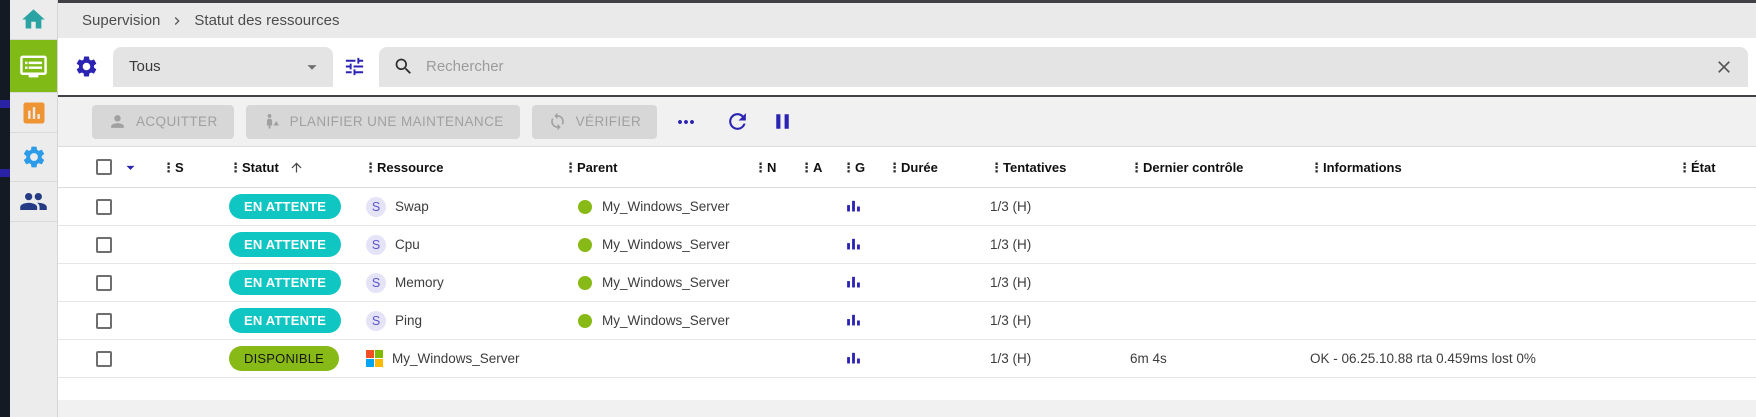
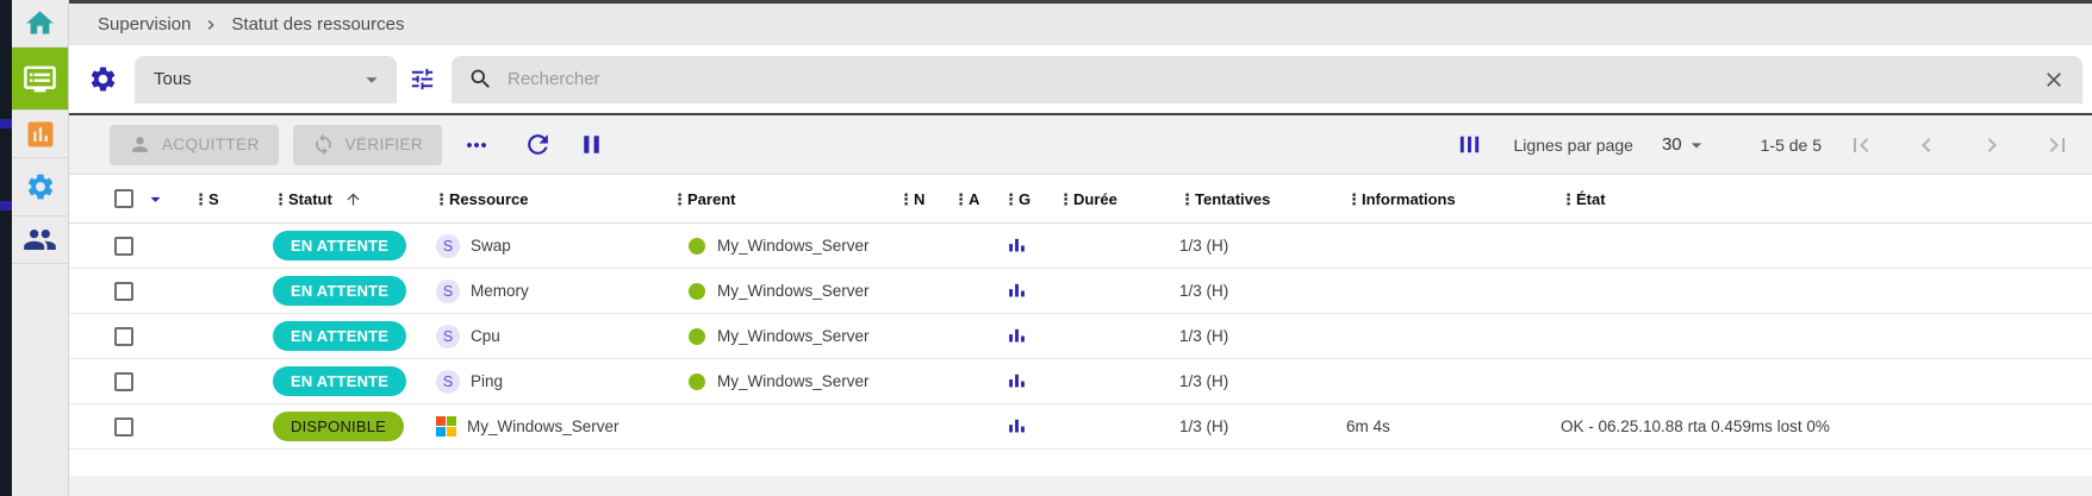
  Supervision
  Statut des ressources
  Tous
  Rechercher
  ACQUITTER
- PLANIFIER UNE MAINTENANCE
  VÉRIFIER
+ Lignes par page
+ 30
+ 1-5 de 5
  S
  Statut
  Ressource
  Parent
  N
  A
  G
  Durée
  Tentatives
- Dernier contrôle
  Informations
  État
  EN ATTENTE
  S
  Swap
  My_Windows_Server
  1/3 (H)
  EN ATTENTE
  S
- Cpu
+ Memory
  My_Windows_Server
  1/3 (H)
  EN ATTENTE
  S
- Memory
+ Cpu
  My_Windows_Server
  1/3 (H)
  EN ATTENTE
  S
  Ping
  My_Windows_Server
  1/3 (H)
  DISPONIBLE
  My_Windows_Server
  1/3 (H)
  6m 4s
  OK - 06.25.10.88 rta 0.459ms lost 0%
